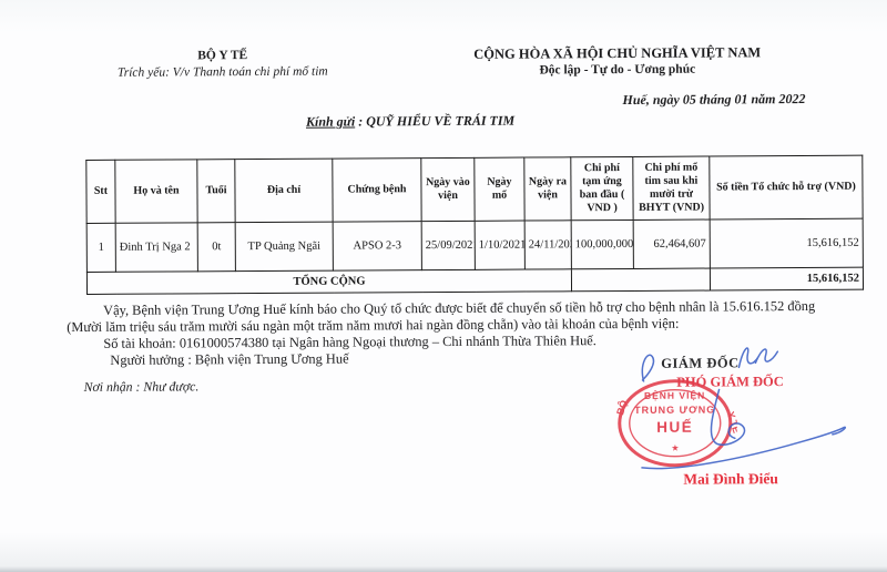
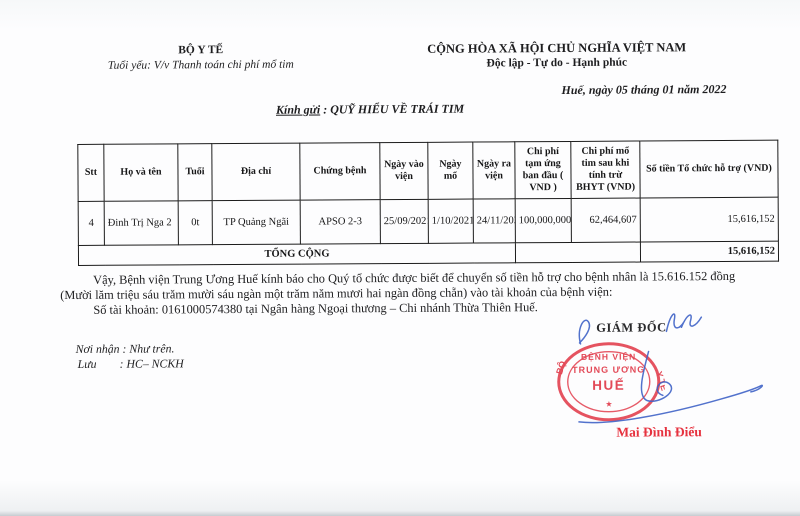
  BỘ Y TẾ
- Trích yếu: V/v Thanh toán chi phí mổ tim
+ Tuổi yếu: V/v Thanh toán chi phí mổ tim
  CỘNG HÒA XÃ HỘI CHỦ NGHĨA VIỆT NAM
- Độc lập - Tự do - Ương phúc
+ Độc lập - Tự do - Hạnh phúc
  Huế, ngày 05 tháng 01 năm 2022
  Kính gửi : QUỸ HIỂU VỀ TRÁI TIM
- Stt	Họ và tên	Tuổi	Địa chỉ	Chứng bệnh	Ngày vào viện	Ngày mổ	Ngày ra viện	Chi phí tạm ứng ban đầu ( VND )	Chi phí mổ tim sau khi mười trừ BHYT (VND)	Số tiền Tổ chức hỗ trợ (VND)
+ Stt	Họ và tên	Tuổi	Địa chỉ	Chứng bệnh	Ngày vào viện	Ngày mổ	Ngày ra viện	Chi phí tạm ứng ban đầu ( VND )	Chi phí mổ tim sau khi tính trừ BHYT (VND)	Số tiền Tổ chức hỗ trợ (VND)
- 1	Đinh Trị Nga 2	0t	TP Quảng Ngãi	APSO 2-3	25/09/202	1/10/2021	24/11/20	100,000,000	62,464,607	15,616,152
+ 4	Đinh Trị Nga 2	0t	TP Quảng Ngãi	APSO 2-3	25/09/202	1/10/2021	24/11/20	100,000,000	62,464,607	15,616,152
  TỔNG CỘNG		15,616,152
  Vậy, Bệnh viện Trung Ương Huế kính báo cho Quý tổ chức được biết để chuyển số tiền hỗ trợ cho bệnh nhân là 15.616.152 đồng
  (Mười lăm triệu sáu trăm mười sáu ngàn một trăm năm mươi hai ngàn đồng chẵn) vào tài khoản của bệnh viện:
  Số tài khoản: 0161000574380 tại Ngân hàng Ngoại thương – Chi nhánh Thừa Thiên Huế.
- Người hưởng : Bệnh viện Trung Ương Huế
- Nơi nhận : Như được.
+ Nơi nhận : Như trên.
+ Lưu : HC– NCKH
  GIÁM ĐỐC
- PHÓ GIÁM ĐỐC
  BỆNH VIỆN
  TRUNG ƯƠNG
  HUẾ
  ★
  Mai Đình Điểu
